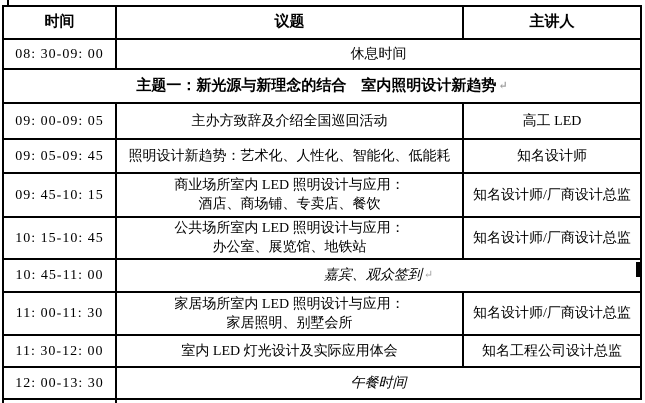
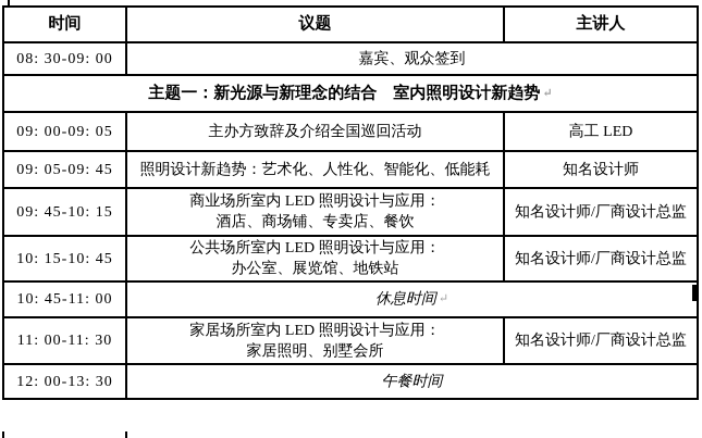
  时间	议题	主讲人
- 08: 30-09: 00	休息时间
+ 08: 30-09: 00	嘉宾、观众签到
  主题一：新光源与新理念的结合 室内照明设计新趋势 ↵
  09: 00-09: 05	主办方致辞及介绍全国巡回活动	高工 LED
  09: 05-09: 45	照明设计新趋势：艺术化、人性化、智能化、低能耗	知名设计师
  09: 45-10: 15	商业场所室内 LED 照明设计与应用： 酒店、商场铺、专卖店、餐饮	知名设计师/厂商设计总监
  10: 15-10: 45	公共场所室内 LED 照明设计与应用： 办公室、展览馆、地铁站	知名设计师/厂商设计总监
- 10: 45-11: 00	嘉宾、观众签到 ↵
+ 10: 45-11: 00	休息时间 ↵
  11: 00-11: 30	家居场所室内 LED 照明设计与应用： 家居照明、别墅会所	知名设计师/厂商设计总监
- 11: 30-12: 00	室内 LED 灯光设计及实际应用体会	知名工程公司设计总监
  12: 00-13: 30	午餐时间
